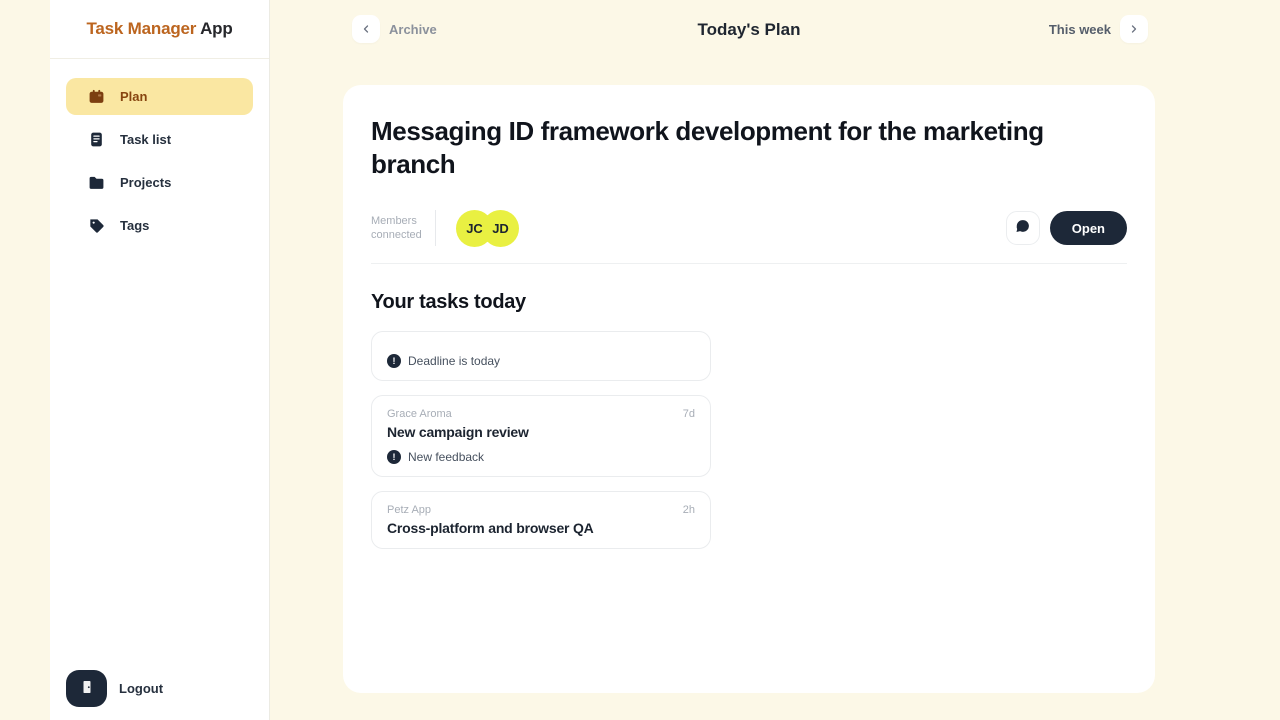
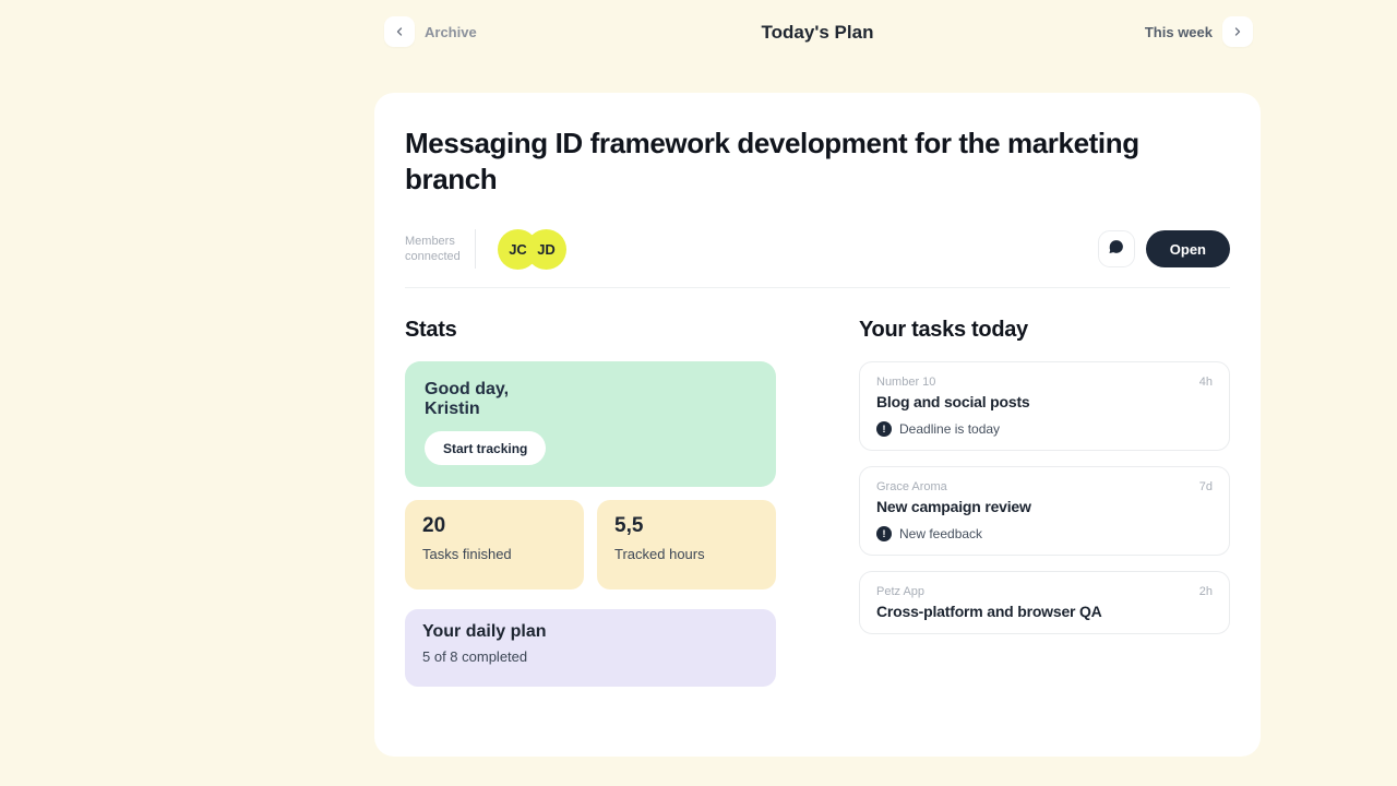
- Task Manager App
- Plan
- Task list
- Projects
- Tags
- Logout
  Archive
  Today's Plan
  This week
  Messaging ID framework development for the marketing branch
  Members connected
  JC
  JD
  Open
+ Stats
+ Good day,
+ Kristin
+ Start tracking
+ 20
+ Tasks finished
+ 5,5
+ Tracked hours
+ Your daily plan
+ 5 of 8 completed
  Your tasks today
+ Number 10
+ 4h
+ Blog and social posts
  !
  Deadline is today
  Grace Aroma
  7d
  New campaign review
  !
  New feedback
  Petz App
  2h
  Cross-platform and browser QA
